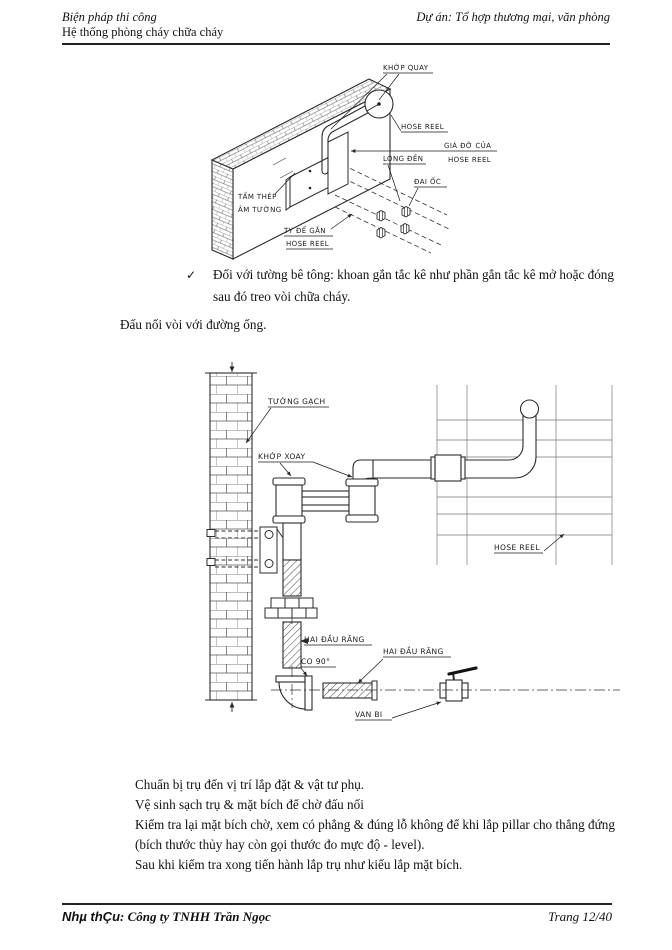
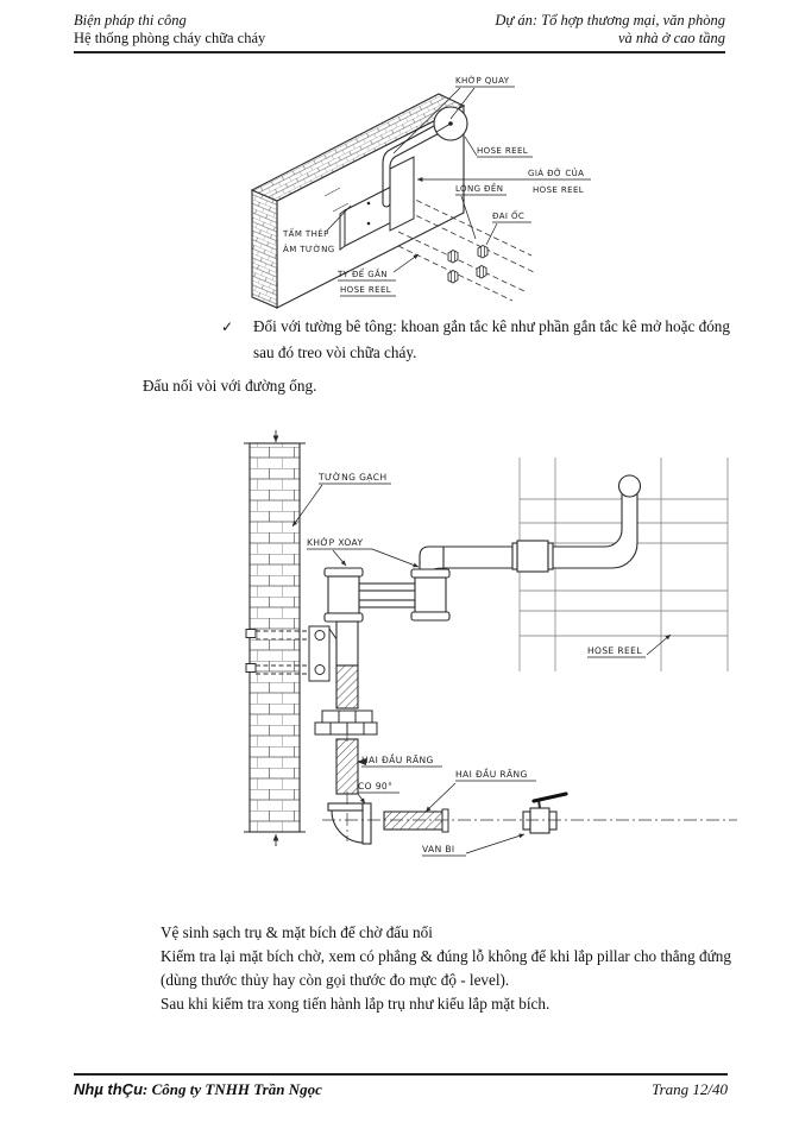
  Biện pháp thi công
  Hệ thống phòng cháy chữa cháy
  Dự án: Tổ hợp thương mại, văn phòng
+ và nhà ở cao tầng
  KHỚP QUAY
  HOSE REEL
  GIÁ ĐỠ CỦA
  HOSE REEL
  LONG ĐỀN
  ĐAI ỐC
  TẤM THÉP
  ÂM TƯỜNG
  TY ĐỂ GẮN
  HOSE REEL
  ✓
  Đối với tường bê tông: khoan gắn tắc kê như phần gắn tắc kê mở hoặc đóng sau đó treo vòi chữa cháy.
  Đấu nối vòi với đường ống.
  TƯỜNG GẠCH
  KHỚP XOAY
  HOSE REEL
  AI ĐẦU RĂNG
  CO 90°
  HAI ĐẦU RĂNG
  VAN BI
- Chuẩn bị trụ đến vị trí lắp đặt & vật tư phụ.
  Vệ sinh sạch trụ & mặt bích để chờ đấu nối
  Kiểm tra lại mặt bích chờ, xem có phẳng & đúng lỗ không để khi lắp pillar cho thẳng đứng
- (bích thước thủy hay còn gọi thước đo mực độ - level).
+ (dùng thước thủy hay còn gọi thước đo mực độ - level).
  Sau khi kiểm tra xong tiến hành lắp trụ như kiểu lắp mặt bích.
  Nhµ thÇu: Công ty TNHH Trần Ngọc
  Trang 12/40
